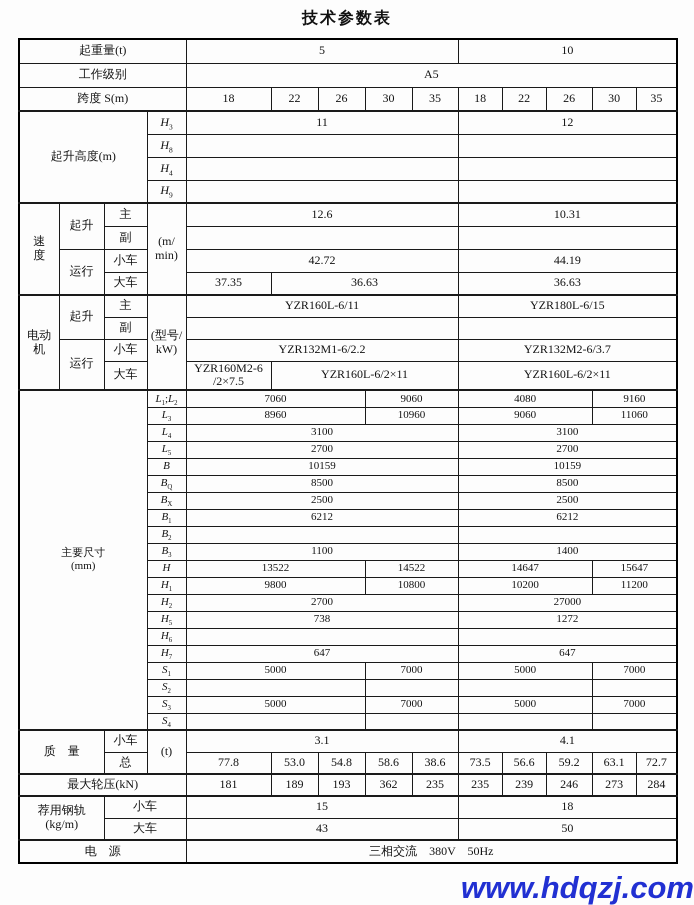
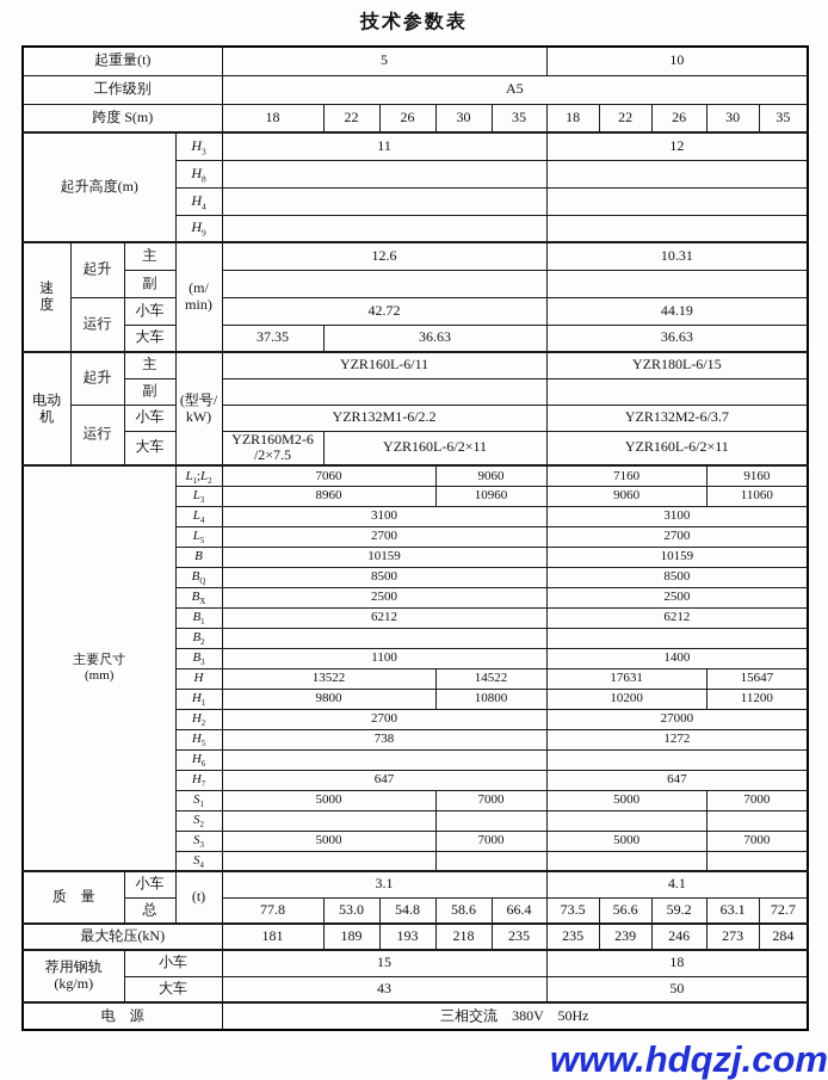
  技术参数表
  起重量(t)	5	10
  工作级别	A5
  跨度 S(m)	18	22	26	30	35	18	22	26	30	35
  起升高度(m)	H3	11	12
  H8
  H4
  H9
  速 度	起升	主	(m/ min)	12.6	10.31
  副
  运行	小车	42.72	44.19
  大车	37.35	36.63	36.63
  电动机	起升	主	(型号/ kW)	YZR160L-6/11	YZR180L-6/15
  副
  运行	小车	YZR132M1-6/2.2	YZR132M2-6/3.7
  大车	YZR160M2-6 /2×7.5	YZR160L-6/2×11	YZR160L-6/2×11
- 主要尺寸 (mm)	L ;L	7060	9060	4080	9160
+ 主要尺寸 (mm)	L ;L	7060	9060	7160	9160
  L	8960	10960	9060	11060
  L	3100	3100
  L	2700	2700
  B	10159	10159
  B	8500	8500
  B	2500	2500
  B	6212	6212
  B	1100	1400
- H	13522	14522	14647	15647
+ H	13522	14522	17631	15647
  H	9800	10800	10200	11200
  H	2700	27000
  H	738	1272
  H	647	647
  S	5000	7000	5000	7000
  S	5000	7000	5000	7000
  质 量	小车	(t)	3.1	4.1
- 总	77.8	53.0	54.8	58.6	38.6	73.5	56.6	59.2	63.1	72.7
+ 总	77.8	53.0	54.8	58.6	66.4	73.5	56.6	59.2	63.1	72.7
- 最大轮压(kN)	181	189	193	362	235	235	239	246	273	284
+ 最大轮压(kN)	181	189	193	218	235	235	239	246	273	284
  荐用钢轨 (kg/m)	小车	15	18
  大车	43	50
  电 源	三相交流 380V 50Hz
  www.hdqzj.com
